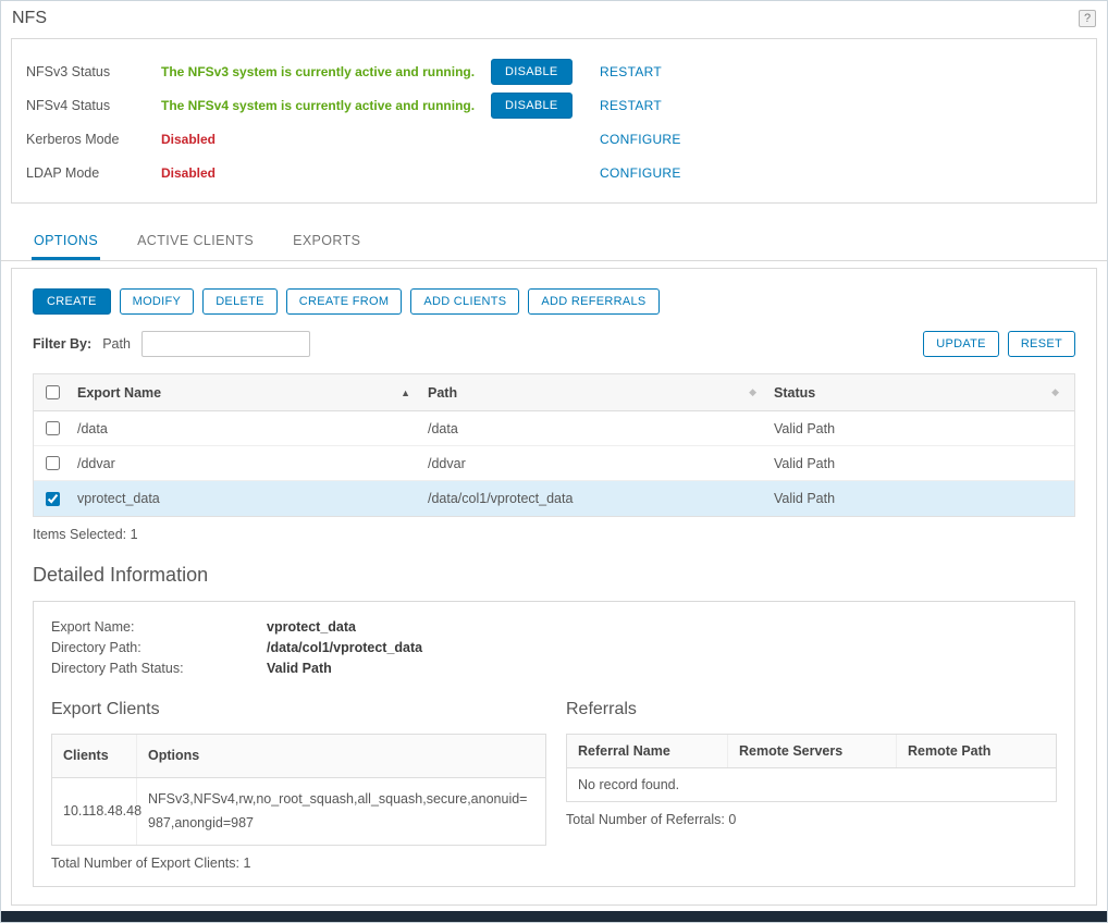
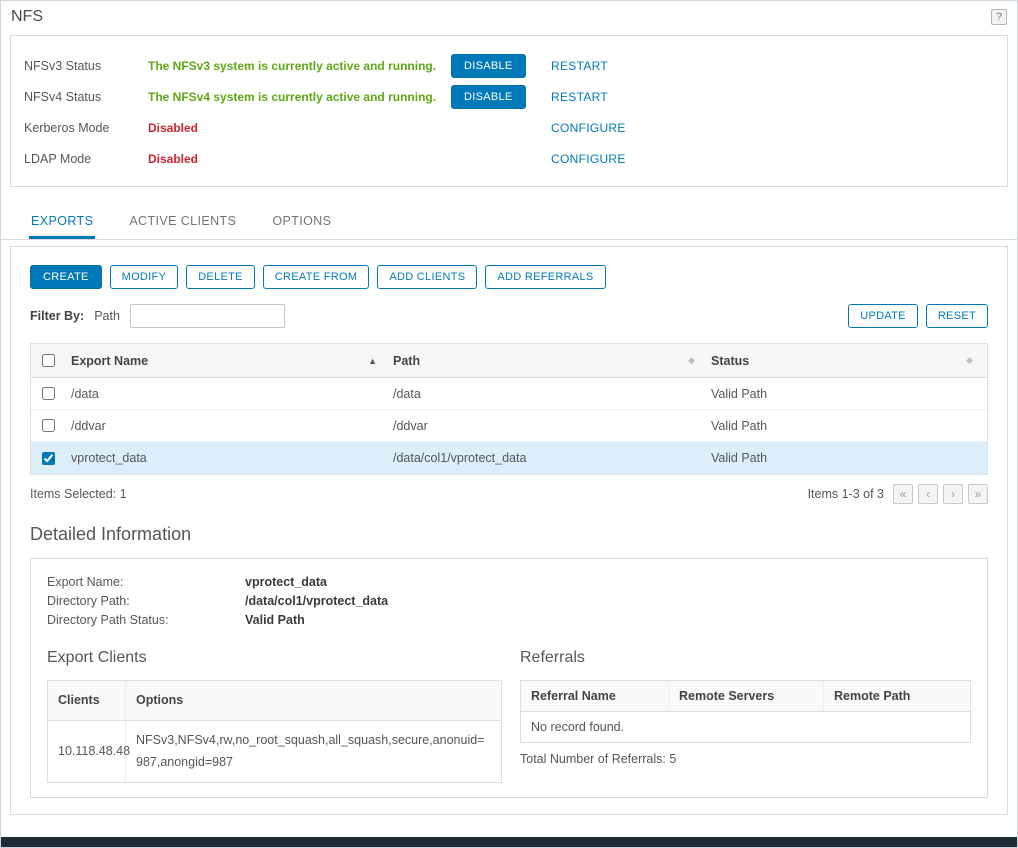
  NFS
  ?
  NFSv3 Status
  The NFSv3 system is currently active and running.
  DISABLE
  RESTART
  NFSv4 Status
  The NFSv4 system is currently active and running.
  DISABLE
  RESTART
  Kerberos Mode
  Disabled
  CONFIGURE
  LDAP Mode
  Disabled
  CONFIGURE
- OPTIONS
+ EXPORTS
  ACTIVE CLIENTS
- EXPORTS
+ OPTIONS
  CREATE
  MODIFY
  DELETE
  CREATE FROM
  ADD CLIENTS
  ADD REFERRALS
  Filter By:
  Path
  UPDATE
  RESET
  Export Name
  ▲
  Path
  ◆
  Status
  ◆
  /data
  /data
  Valid Path
  /ddvar
  /ddvar
  Valid Path
  vprotect_data
  /data/col1/vprotect_data
  Valid Path
  Items Selected: 1
+ Items 1-3 of 3
+ «
+ ‹
+ ›
+ »
  Detailed Information
  Export Name:
  vprotect_data
  Directory Path:
  /data/col1/vprotect_data
  Directory Path Status:
  Valid Path
  Export Clients
  Clients
  Options
  10.118.48.4
  NFSv3,NFSv4,rw,no_root_squash,all_squash,secure,anonuid=987,anongid=987
- Total Number of Export Clients: 1
  Referrals
  Referral Name
  Remote Servers
  Remote Path
  No record found.
- Total Number of Referrals: 0
+ Total Number of Referrals: 5
